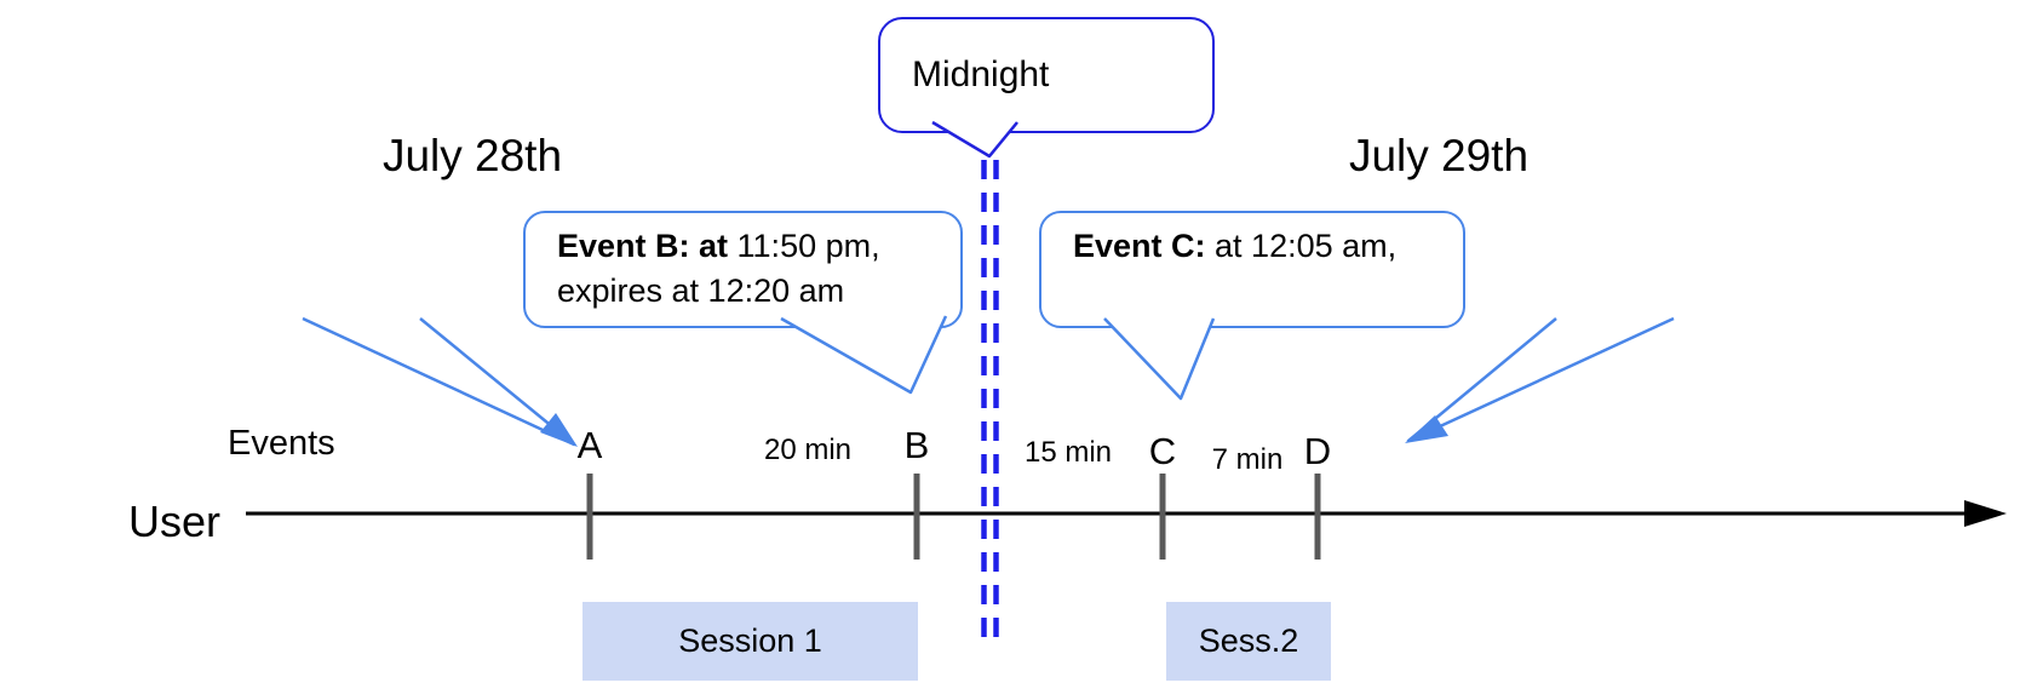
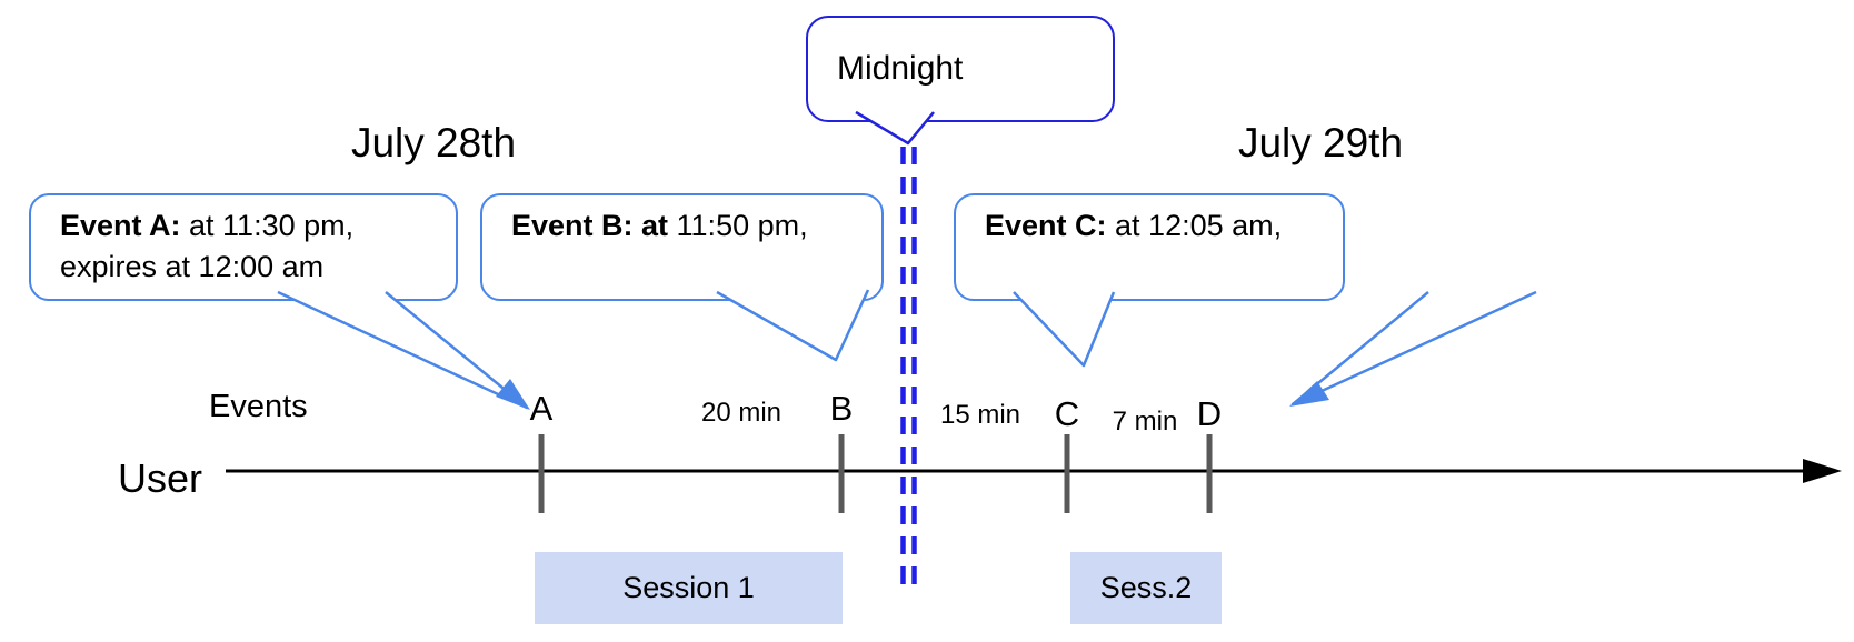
  July 28th
  July 29th
  Midnight
+ Event A: at 11:30 pm,
+ expires at 12:00 am
  Event B: at 11:50 pm,
- expires at 12:20 am
  Event C: at 12:05 am,
  Events
  User
  A
  B
  C
  D
  20 min
  15 min
  7 min
  Session 1
  Sess.2
